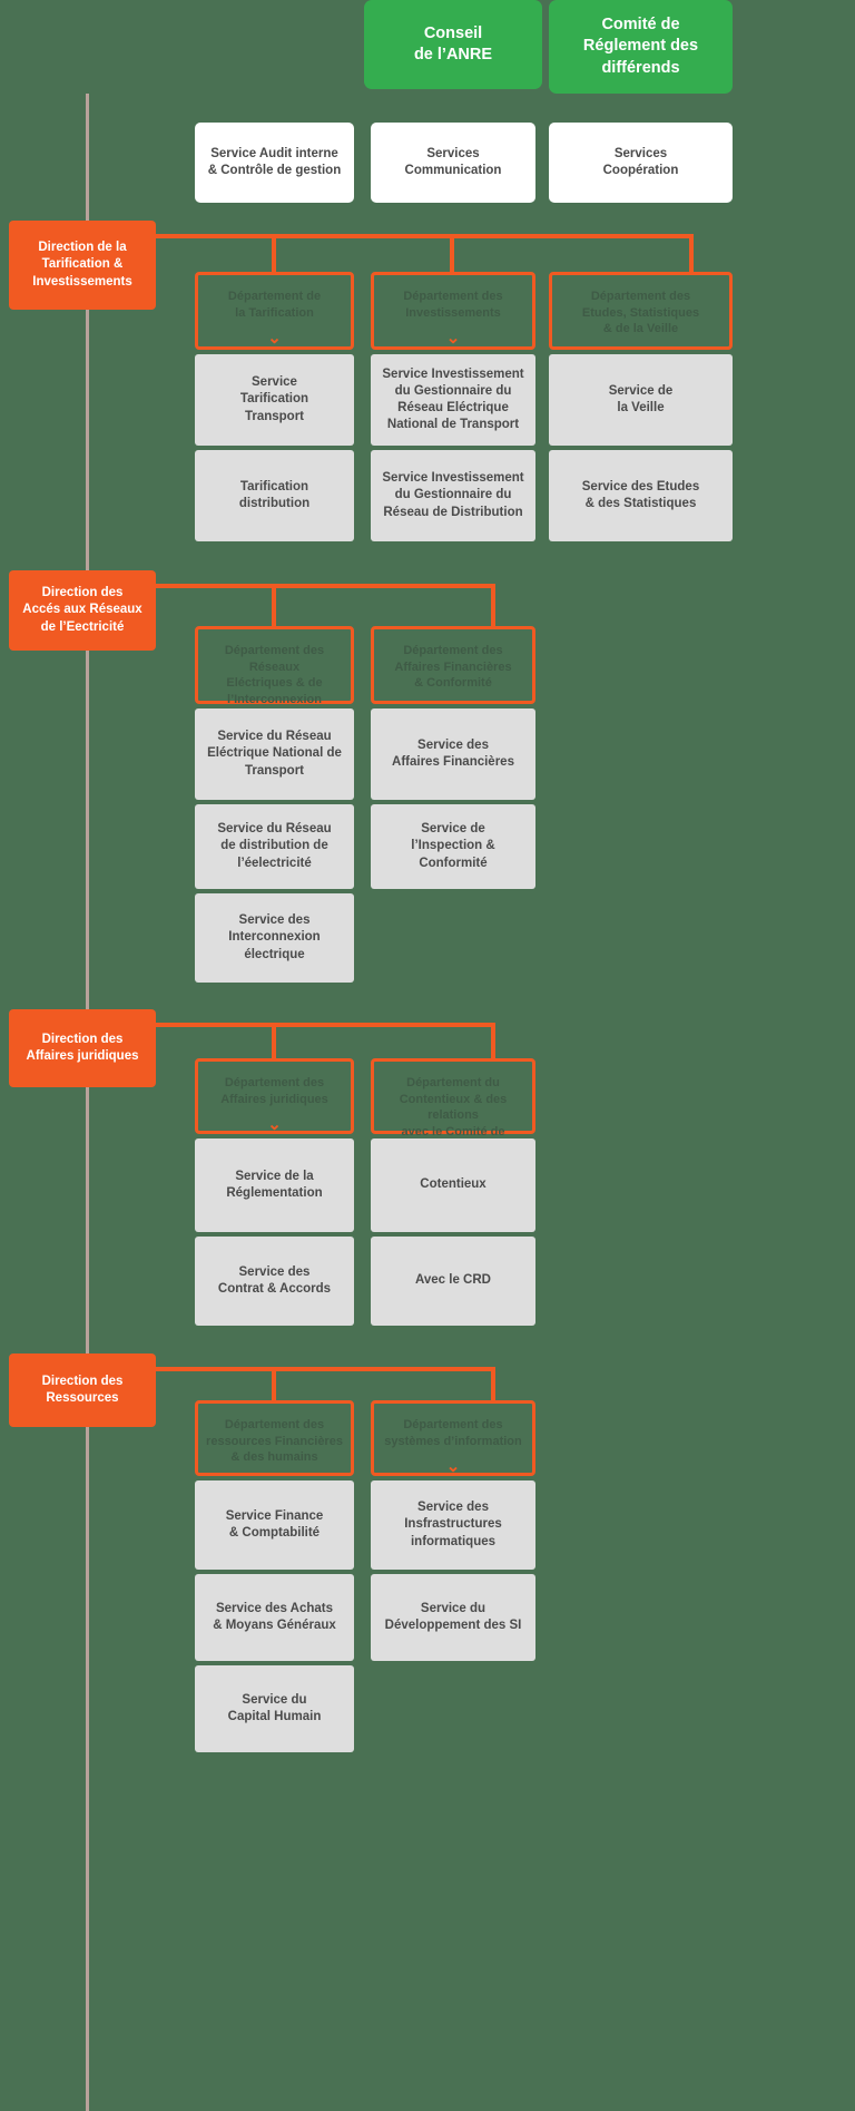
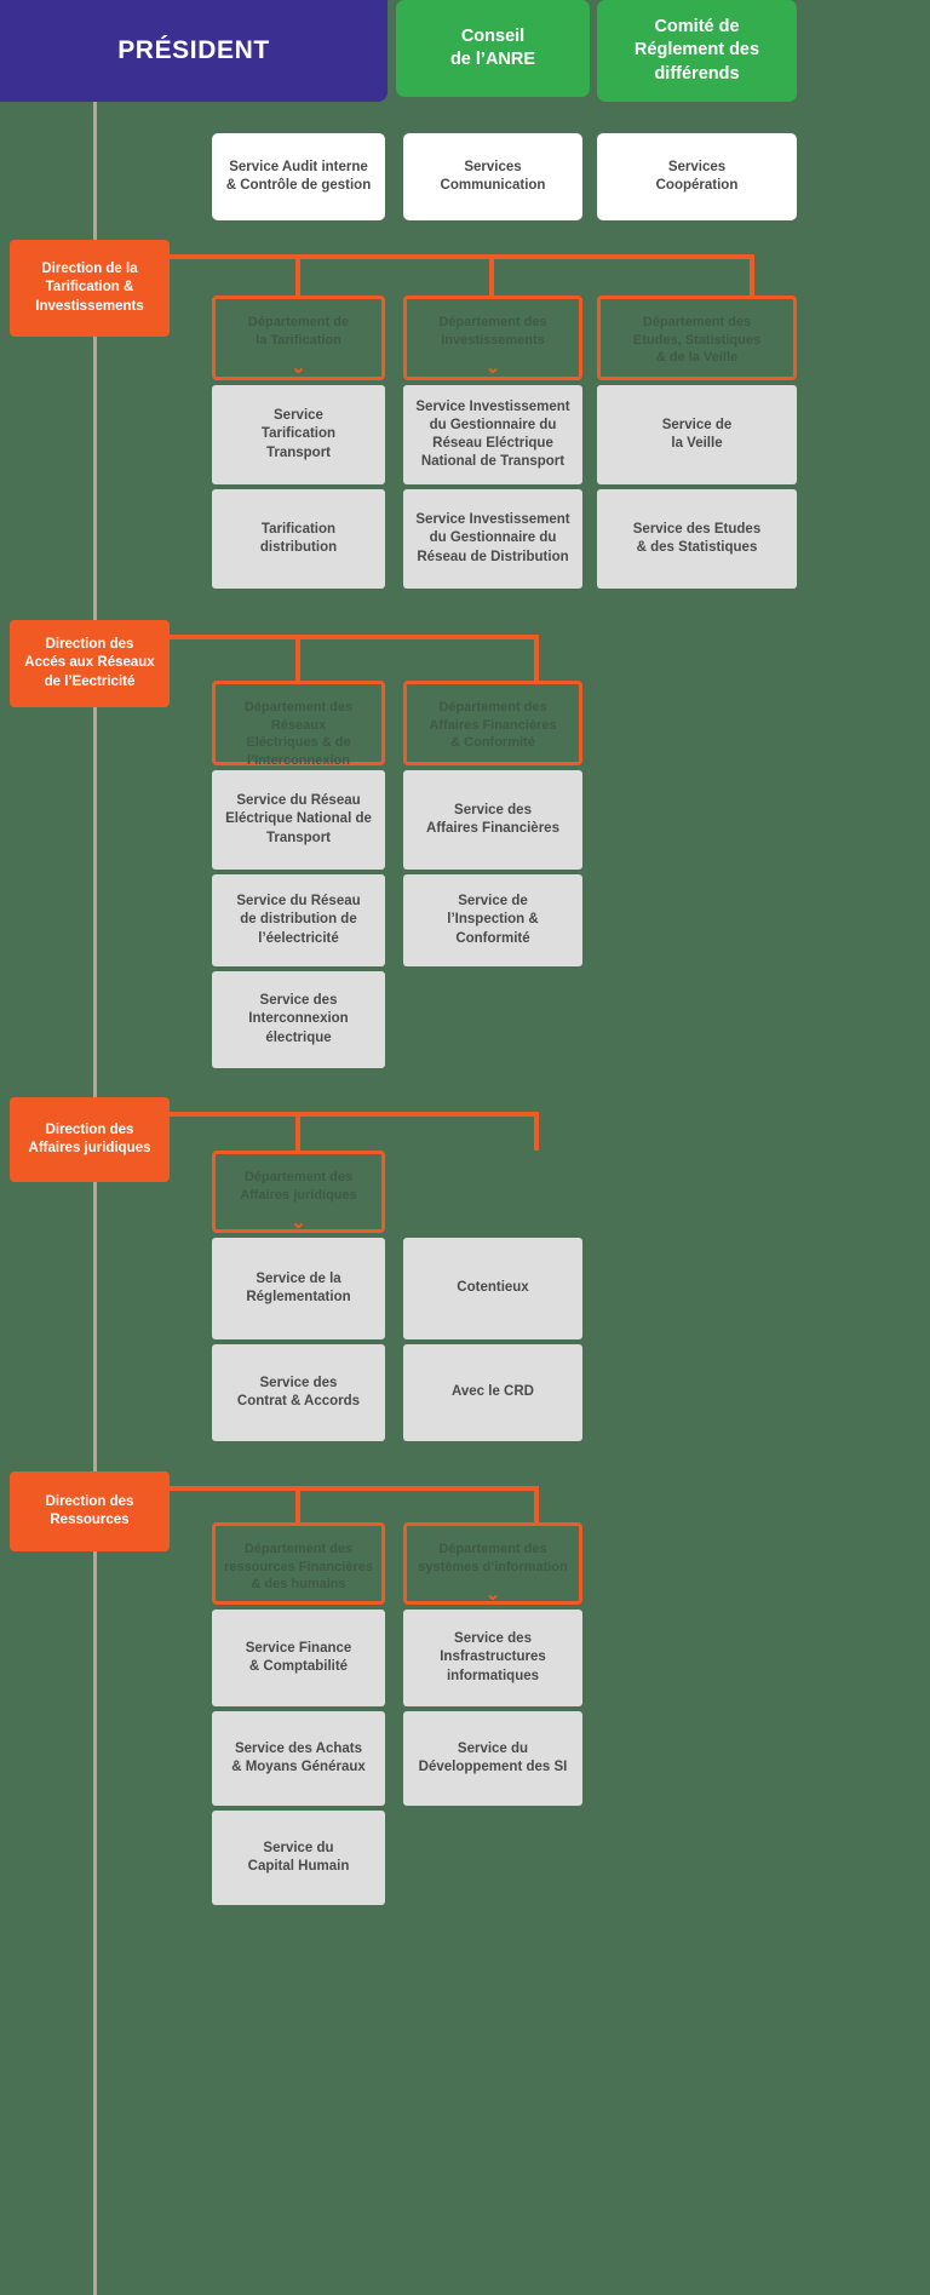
+ PRÉSIDENT
  Conseil
  de l’ANRE
  Comité de
  Réglement des
  différends
  Service Audit interne
  & Contrôle de gestion
  Services
  Communication
  Services
  Coopération
  Direction de la
  Tarification &
  Investissements
  ⌄
  ⌄
  Service
  Tarification
  Transport
  Tarification
  distribution
  Service Investissement
  du Gestionnaire du
  Réseau Eléctrique
  National de Transport
  Service Investissement
  du Gestionnaire du
  Réseau de Distribution
  Service de
  la Veille
  Service des Etudes
  & des Statistiques
  Direction des
  Accés aux Réseaux
  de l’Eectricité
  l’Interconnexion
  Service du Réseau
  Eléctrique National de
  Transport
  Service du Réseau
  de distribution de
  l’éelectricité
  Service des
  Interconnexion
  électrique
  Service des
  Affaires Financières
  Service de
  l’Inspection & Conformité
  Direction des
  Affaires juridiques
  ⌄
- avec le Comité de
  Service de la
  Réglementation
  Service des
  Contrat & Accords
  Cotentieux
  Avec le CRD
  Direction des
  Ressources
  ⌄
  Service Finance
  & Comptabilité
  Service des Achats
  & Moyans Généraux
  Service du
  Capital Humain
  Service des
  Insfrastructures
  informatiques
  Service du
  Développement des SI
